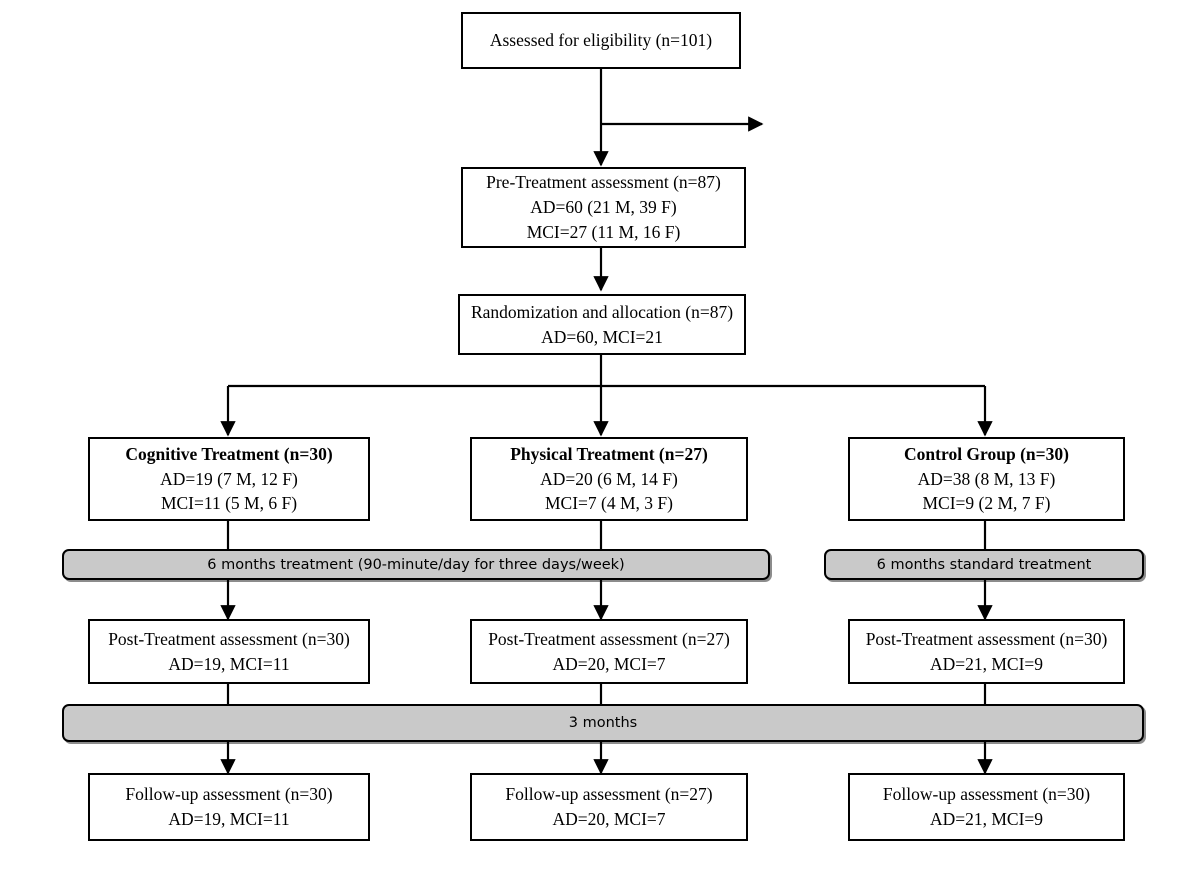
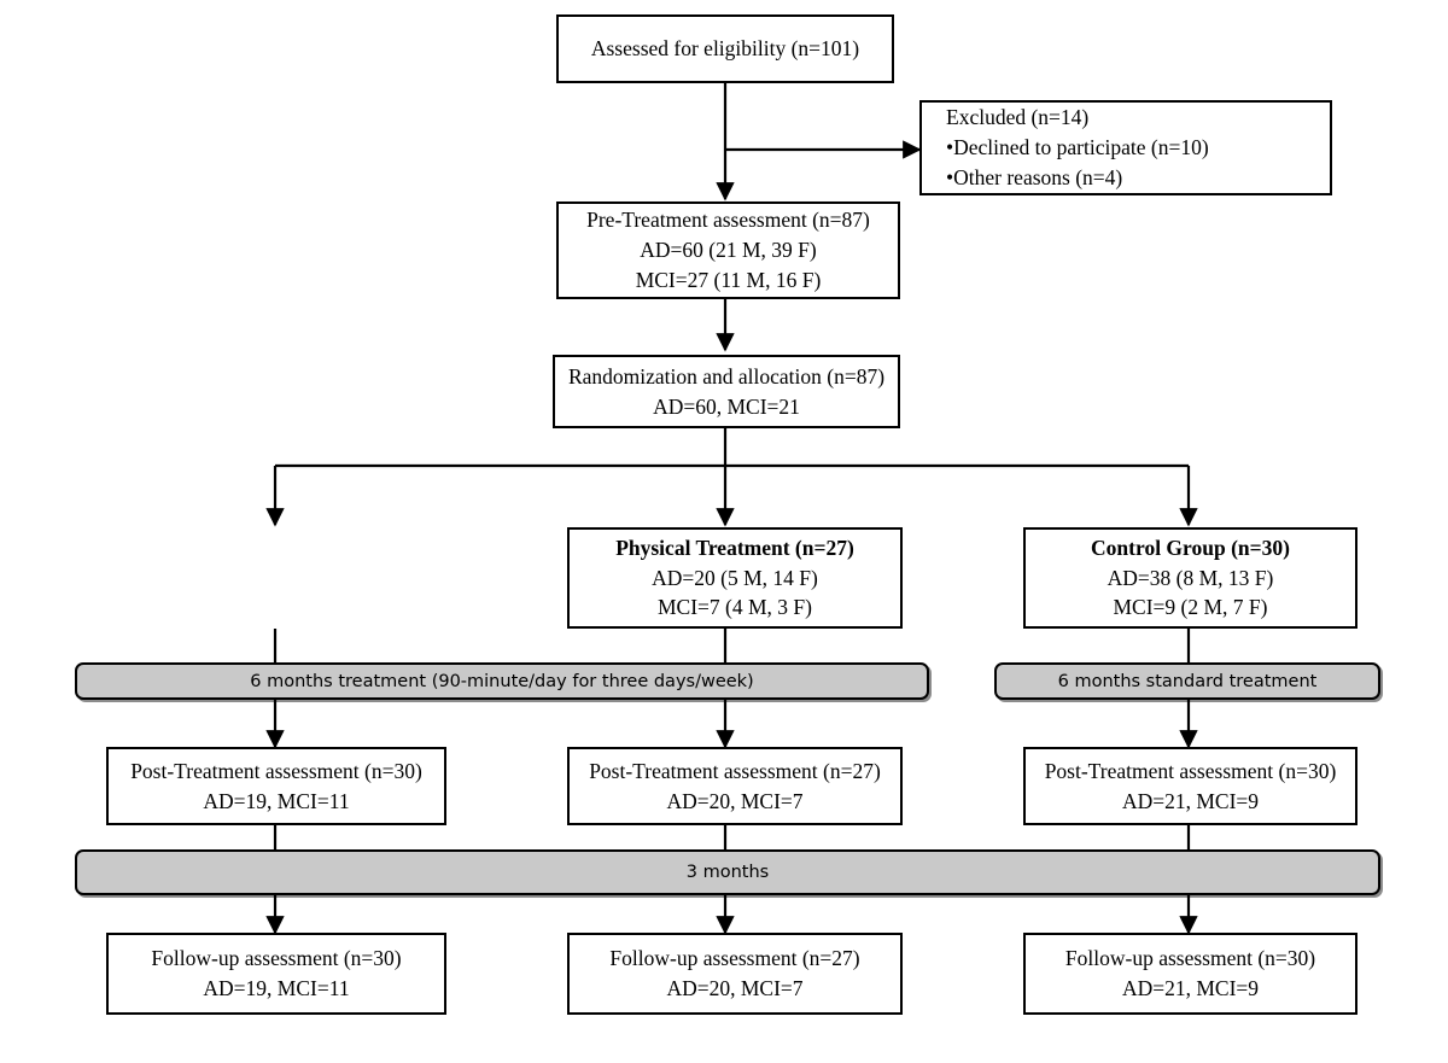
  Assessed for eligibility (n=101)
+ Excluded (n=14)
+ •Declined to participate (n=10)
+ •Other reasons (n=4)
  Pre-Treatment assessment (n=87)
  AD=60 (21 M, 39 F)
  MCI=27 (11 M, 16 F)
  Randomization and allocation (n=87)
  AD=60, MCI=21
- Cognitive Treatment (n=30)
- AD=19 (7 M, 12 F)
- MCI=11 (5 M, 6 F)
  Physical Treatment (n=27)
- AD=20 (6 M, 14 F)
+ AD=20 (5 M, 14 F)
  MCI=7 (4 M, 3 F)
  Control Group (n=30)
  AD=38 (8 M, 13 F)
  MCI=9 (2 M, 7 F)
  6 months treatment (90-minute/day for three days/week)
  6 months standard treatment
  Post-Treatment assessment (n=30)
  AD=19, MCI=11
  Post-Treatment assessment (n=27)
  AD=20, MCI=7
  Post-Treatment assessment (n=30)
  AD=21, MCI=9
  3 months
  Follow-up assessment (n=30)
  AD=19, MCI=11
  Follow-up assessment (n=27)
  AD=20, MCI=7
  Follow-up assessment (n=30)
  AD=21, MCI=9
